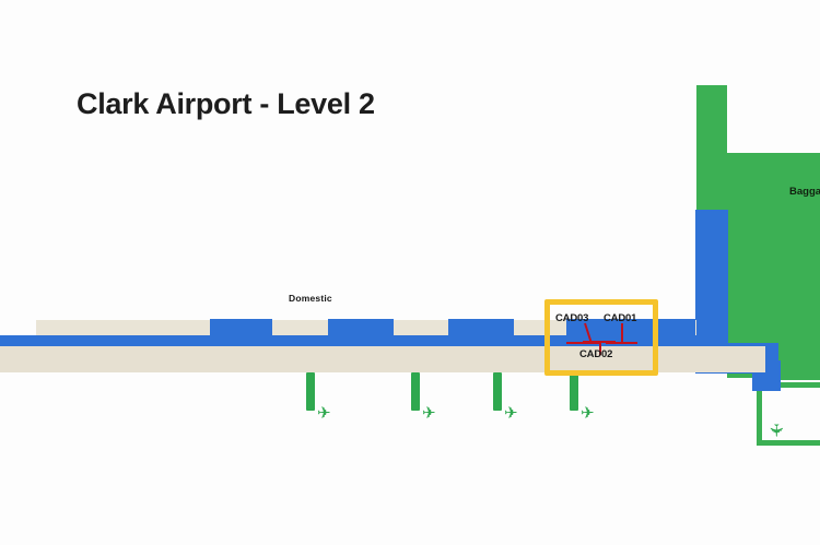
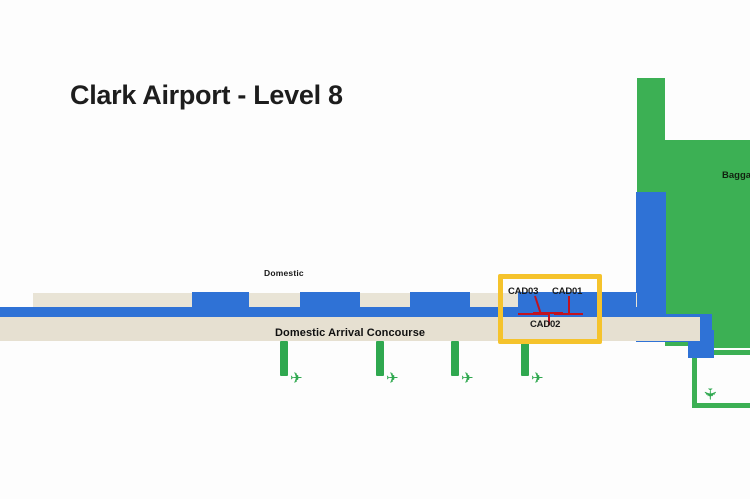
- Clark Airport - Level 2
+ Clark Airport - Level 8
  Domestic
+ Domestic Arrival Concourse
  Bagga
  ✈
  ✈
  ✈
  ✈
  CAD03
  CAD01
  CAD02
